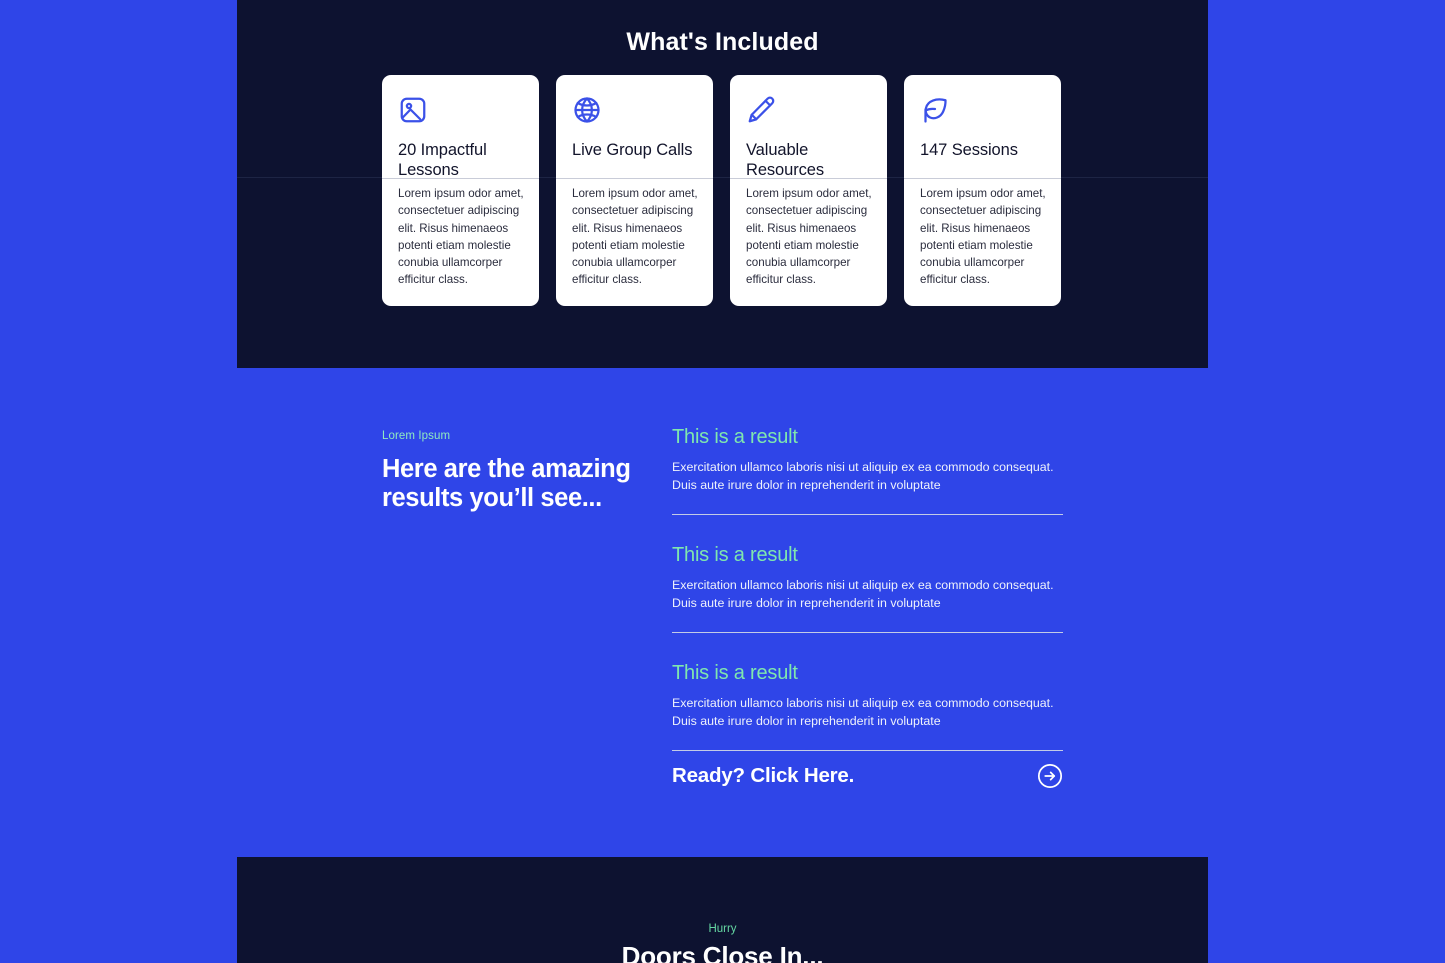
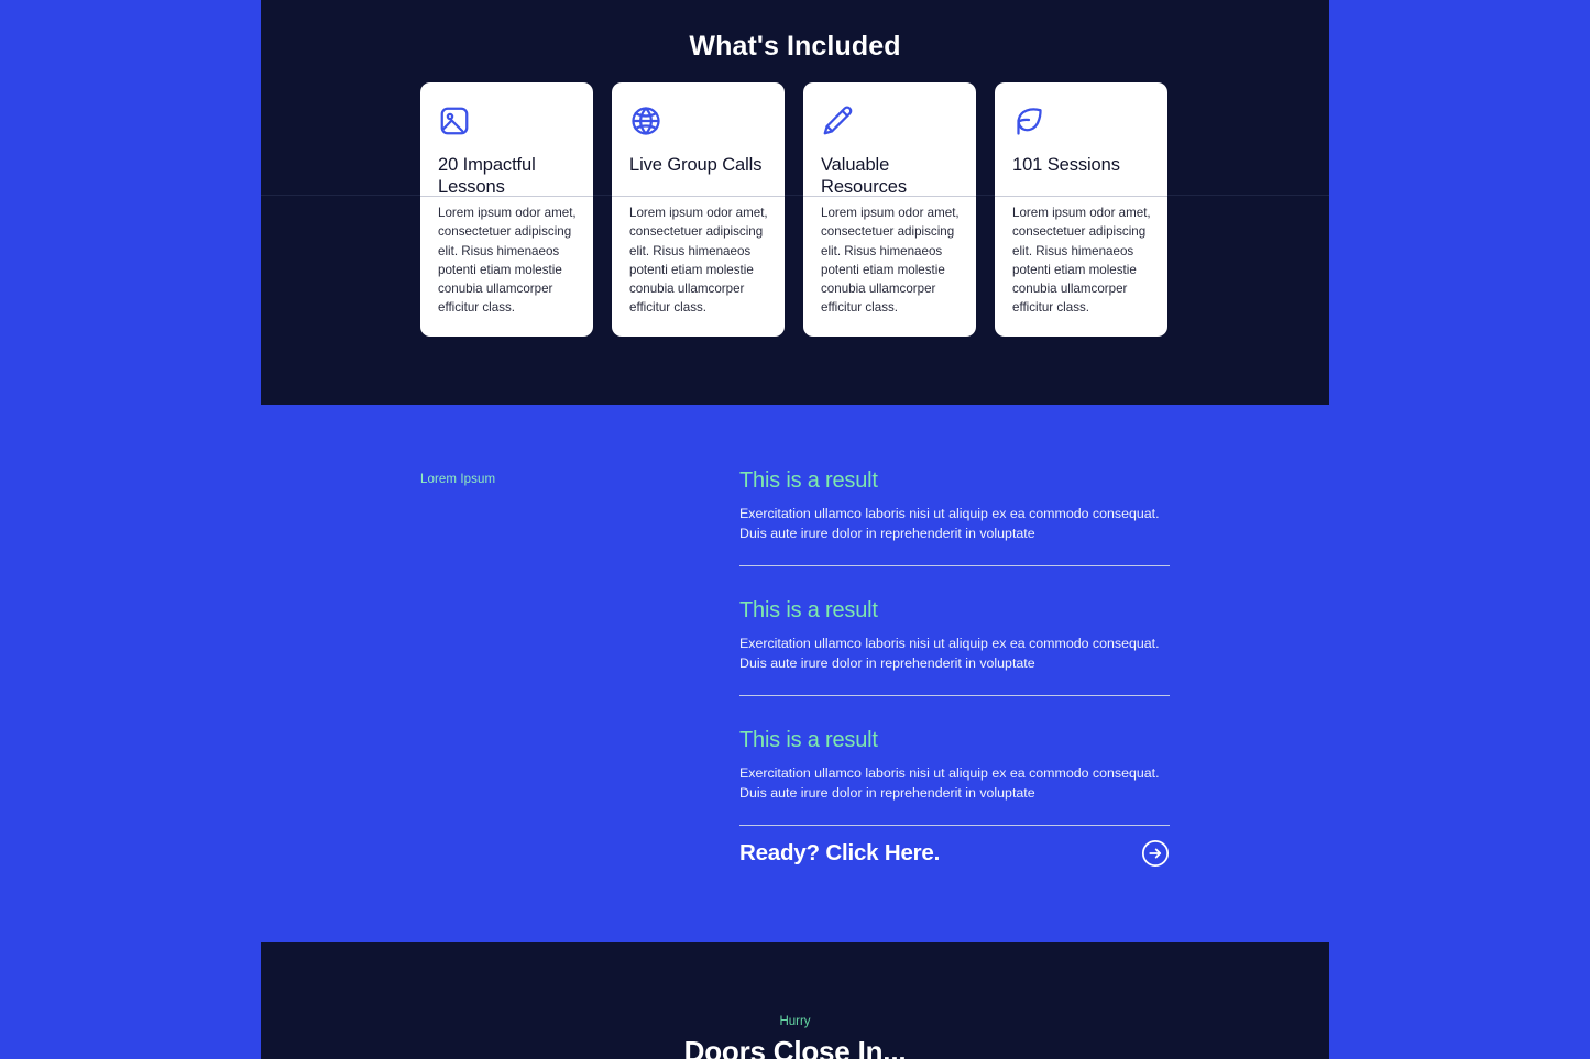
  What's Included
  20 Impactful Lessons
  Lorem ipsum odor amet, consectetuer adipiscing elit. Risus himenaeos potenti etiam molestie conubia ullamcorper efficitur class.
  Live Group Calls
  Lorem ipsum odor amet, consectetuer adipiscing elit. Risus himenaeos potenti etiam molestie conubia ullamcorper efficitur class.
  Valuable Resources
  Lorem ipsum odor amet, consectetuer adipiscing elit. Risus himenaeos potenti etiam molestie conubia ullamcorper efficitur class.
- 147 Sessions
+ 101 Sessions
  Lorem ipsum odor amet, consectetuer adipiscing elit. Risus himenaeos potenti etiam molestie conubia ullamcorper efficitur class.
  Lorem Ipsum
- Here are the amazing results you’ll see...
  This is a result
  Exercitation ullamco laboris nisi ut aliquip ex ea commodo consequat.
  Duis aute irure dolor in reprehenderit in voluptate
  This is a result
  Exercitation ullamco laboris nisi ut aliquip ex ea commodo consequat.
  Duis aute irure dolor in reprehenderit in voluptate
  This is a result
  Exercitation ullamco laboris nisi ut aliquip ex ea commodo consequat.
  Duis aute irure dolor in reprehenderit in voluptate
  Ready? Click Here.
  Hurry
  Doors Close In...
